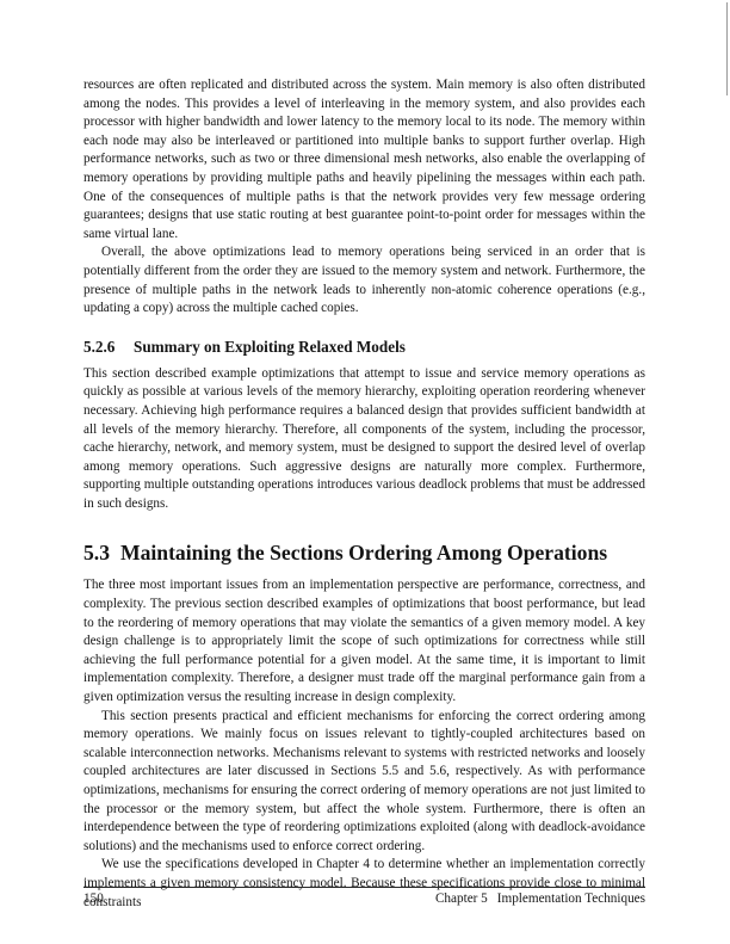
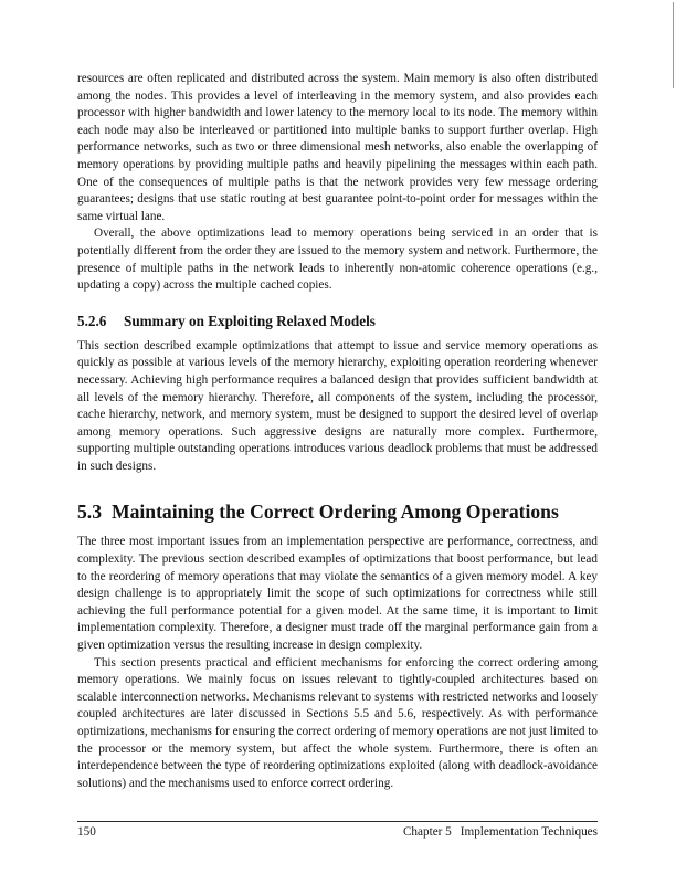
  resources are often replicated and distributed across the system. Main memory is also often distributed among the nodes. This provides a level of interleaving in the memory system, and also provides each processor with higher bandwidth and lower latency to the memory local to its node. The memory within each node may also be interleaved or partitioned into multiple banks to support further overlap. High performance networks, such as two or three dimensional mesh networks, also enable the overlapping of memory operations by providing multiple paths and heavily pipelining the messages within each path. One of the consequences of multiple paths is that the network provides very few message ordering guarantees; designs that use static routing at best guarantee point-to-point order for messages within the same virtual lane.
  Overall, the above optimizations lead to memory operations being serviced in an order that is potentially different from the order they are issued to the memory system and network. Furthermore, the presence of multiple paths in the network leads to inherently non-atomic coherence operations (e.g., updating a copy) across the multiple cached copies.
  5.2.6 Summary on Exploiting Relaxed Models
  This section described example optimizations that attempt to issue and service memory operations as quickly as possible at various levels of the memory hierarchy, exploiting operation reordering whenever necessary. Achieving high performance requires a balanced design that provides sufficient bandwidth at all levels of the memory hierarchy. Therefore, all components of the system, including the processor, cache hierarchy, network, and memory system, must be designed to support the desired level of overlap among memory oper­ations. Such aggressive designs are naturally more complex. Furthermore, supporting multiple outstanding operations introduces various deadlock problems that must be addressed in such designs.
- 5.3 Maintaining the Sections Ordering Among Operations
+ 5.3 Maintaining the Correct Ordering Among Operations
  The three most important issues from an implementation perspective are performance, correctness, and complexity. The previous section described examples of optimizations that boost performance, but lead to the reordering of memory operations that may violate the semantics of a given memory model. A key design challenge is to appropriately limit the scope of such optimizations for correctness while still achieving the full performance potential for a given model. At the same time, it is important to limit implementation complexity. Therefore, a designer must trade off the marginal performance gain from a given optimization versus the resulting increase in design complexity.
  This section presents practical and efficient mechanisms for enforcing the correct ordering among memory operations. We mainly focus on issues relevant to tightly-coupled architectures based on scalable intercon­nection networks. Mechanisms relevant to systems with restricted networks and loosely coupled architectures are later discussed in Sections 5.5 and 5.6, respectively. As with performance optimizations, mechanisms for ensuring the correct ordering of memory operations are not just limited to the processor or the memory system, but affect the whole system. Furthermore, there is often an interdependence between the type of reordering optimizations exploited (along with deadlock-avoidance solutions) and the mechanisms used to enforce correct ordering.
- We use the specifications developed in Chapter 4 to determine whether an implementation correctly imple­ments a given memory consistency model. Because these specifications provide close to minimal constraints
  150
  Chapter 5 Implementation Techniques
